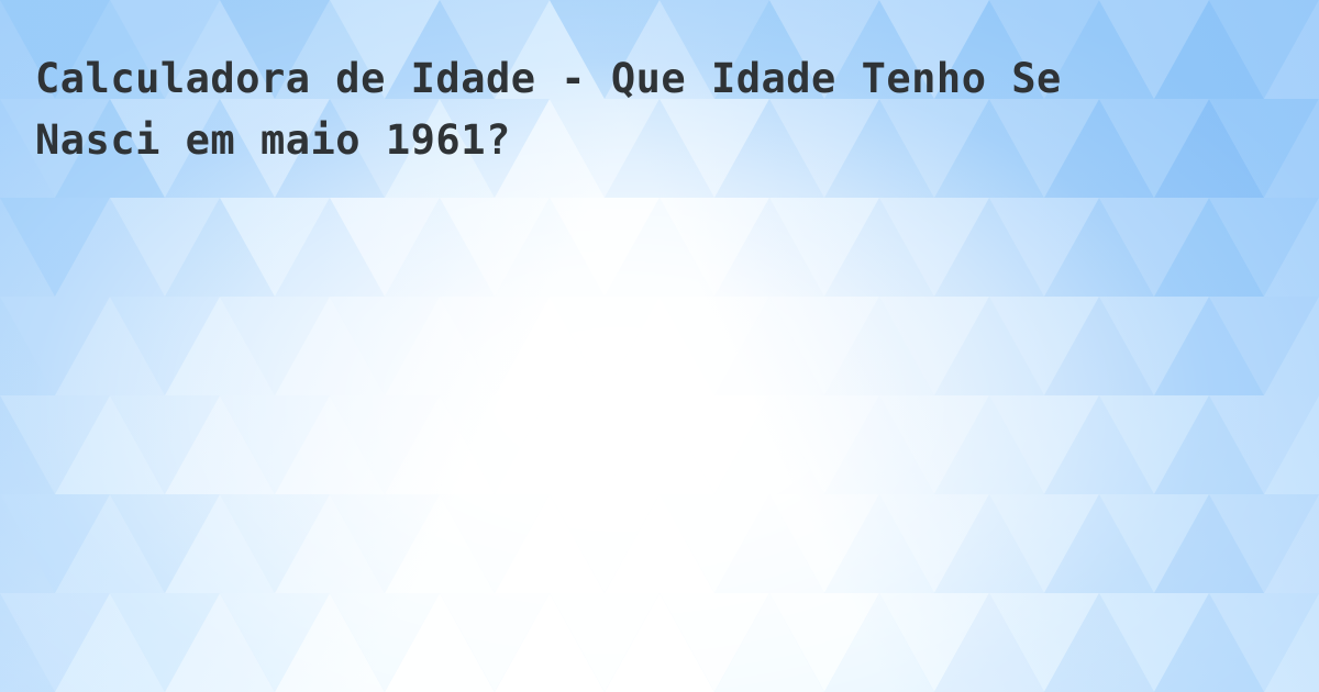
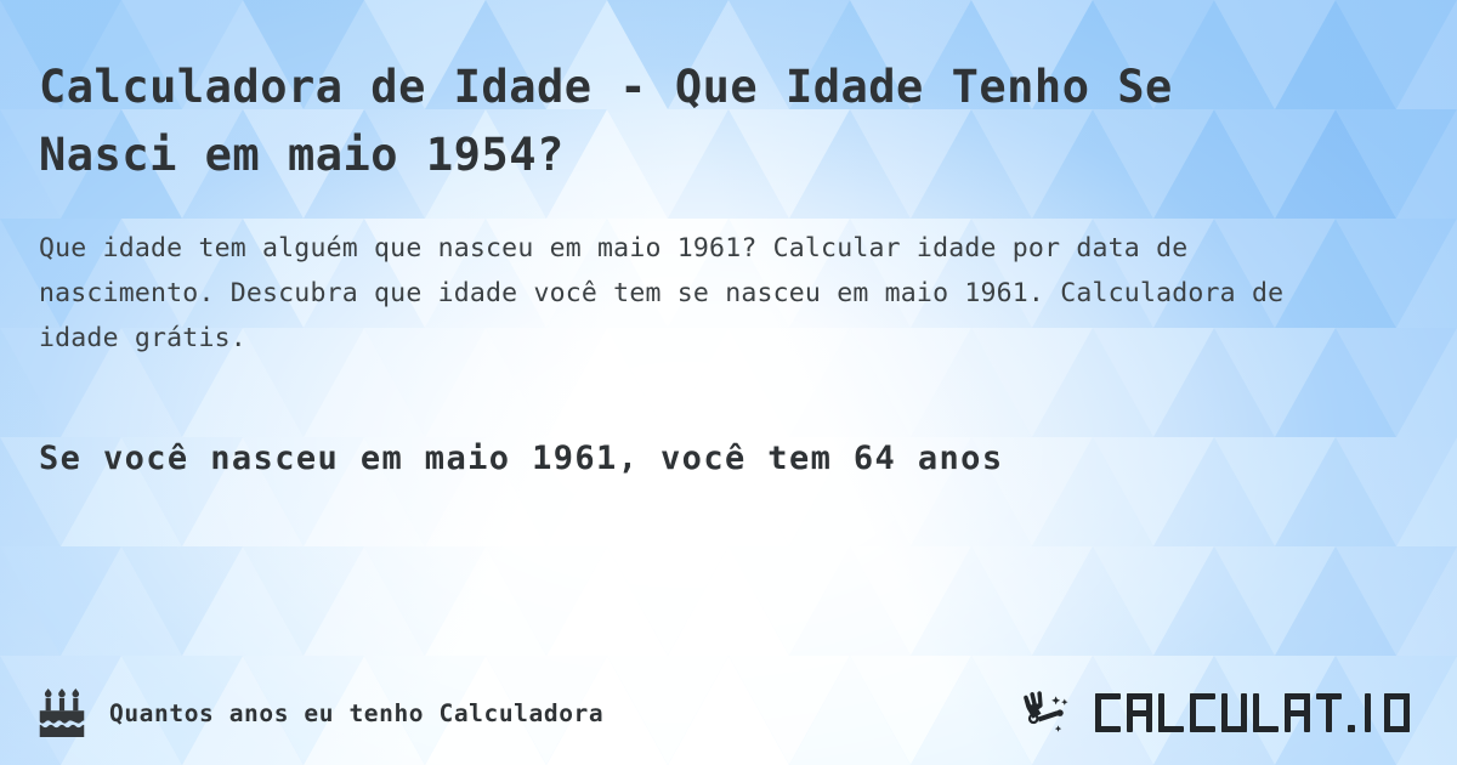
- Calculadora de Idade - Que Idade Tenho Se Nasci em maio 1961?
+ Calculadora de Idade - Que Idade Tenho Se Nasci em maio 1954?
+ Que idade tem alguém que nasceu em maio 1961? Calcular idade por data de nascimento. Descubra que idade você tem se nasceu em maio 1961. Calculadora de idade grátis.
+ Se você nasceu em maio 1961, você tem 64 anos
+ Quantos anos eu tenho Calculadora
